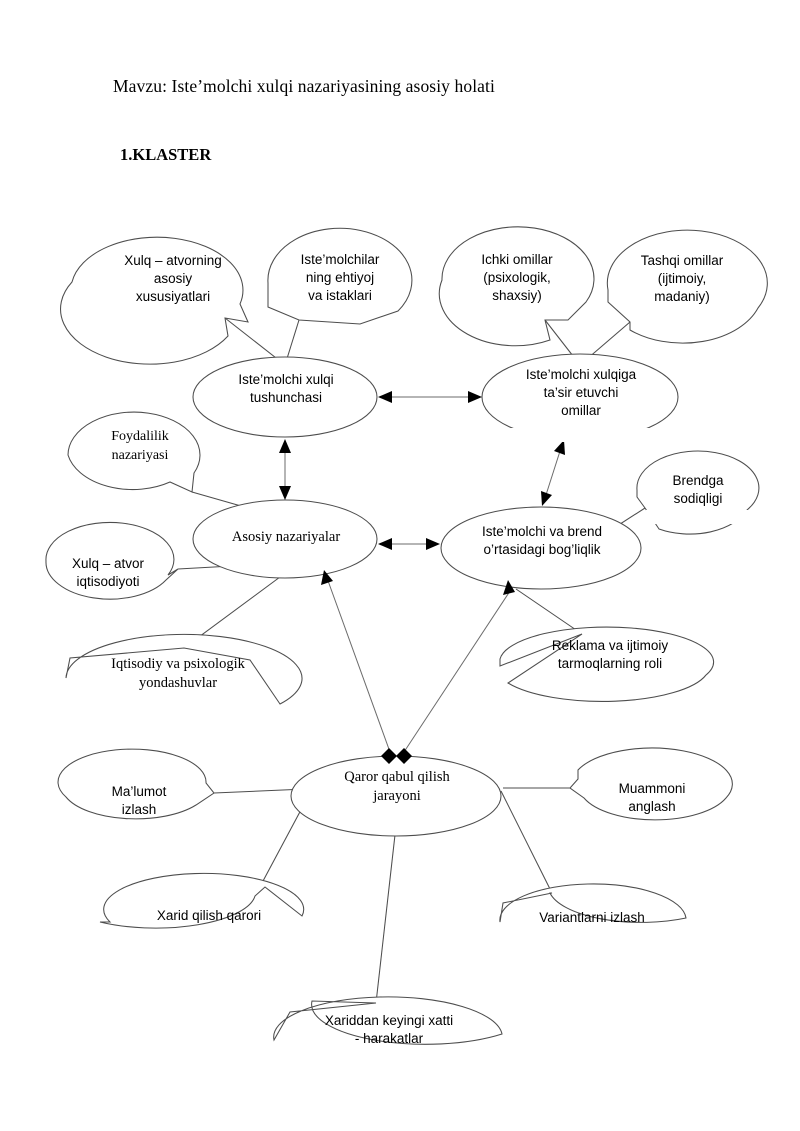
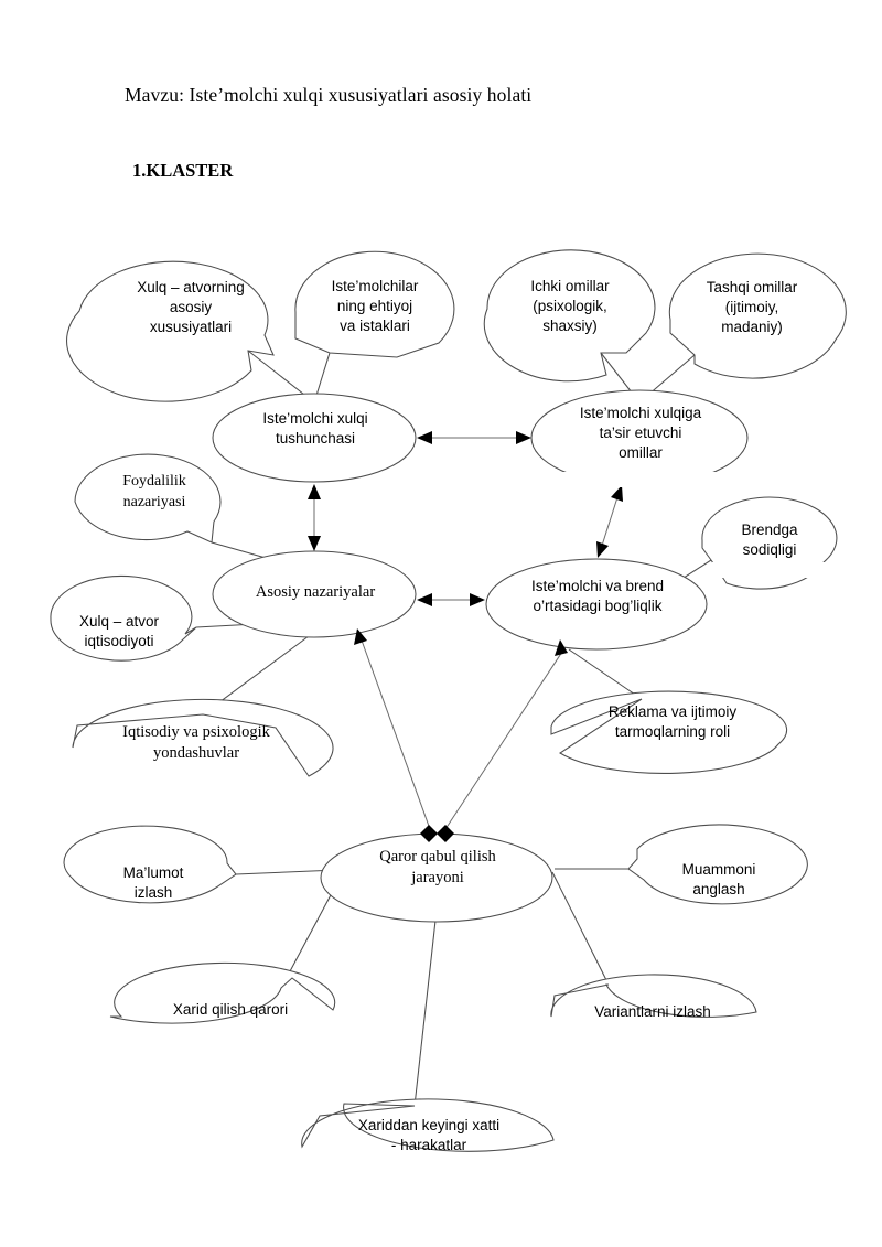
- Mavzu: Iste’molchi xulqi nazariyasining asosiy holati
+ Mavzu: Iste’molchi xulqi xususiyatlari asosiy holati
  1.KLASTER
  Xulq – atvorning
  asosiy
  xususiyatlari
  Iste’molchilar
  ning ehtiyoj
  va istaklari
  Ichki omillar
  (psixologik,
  shaxsiy)
  Tashqi omillar
  (ijtimoiy,
  madaniy)
  Foydalilik
  nazariyasi
  Xulq – atvor
  iqtisodiyoti
  Iqtisodiy va psixologik
  yondashuvlar
  Brendga
  sodiqligi
  Reklama va ijtimoiy
  tarmoqlarning roli
  Ma’lumot
  izlash
  Muammoni
  anglash
  Xarid qilish qarori
  Variantlarni izlash
  Xariddan keyingi xatti
  - harakatlar
  Iste’molchi xulqi
  tushunchasi
  Iste’molchi xulqiga
  ta’sir etuvchi
  omillar
  Asosiy nazariyalar
  Iste’molchi va brend
  o’rtasidagi bog’liqlik
  Qaror qabul qilish
  jarayoni
